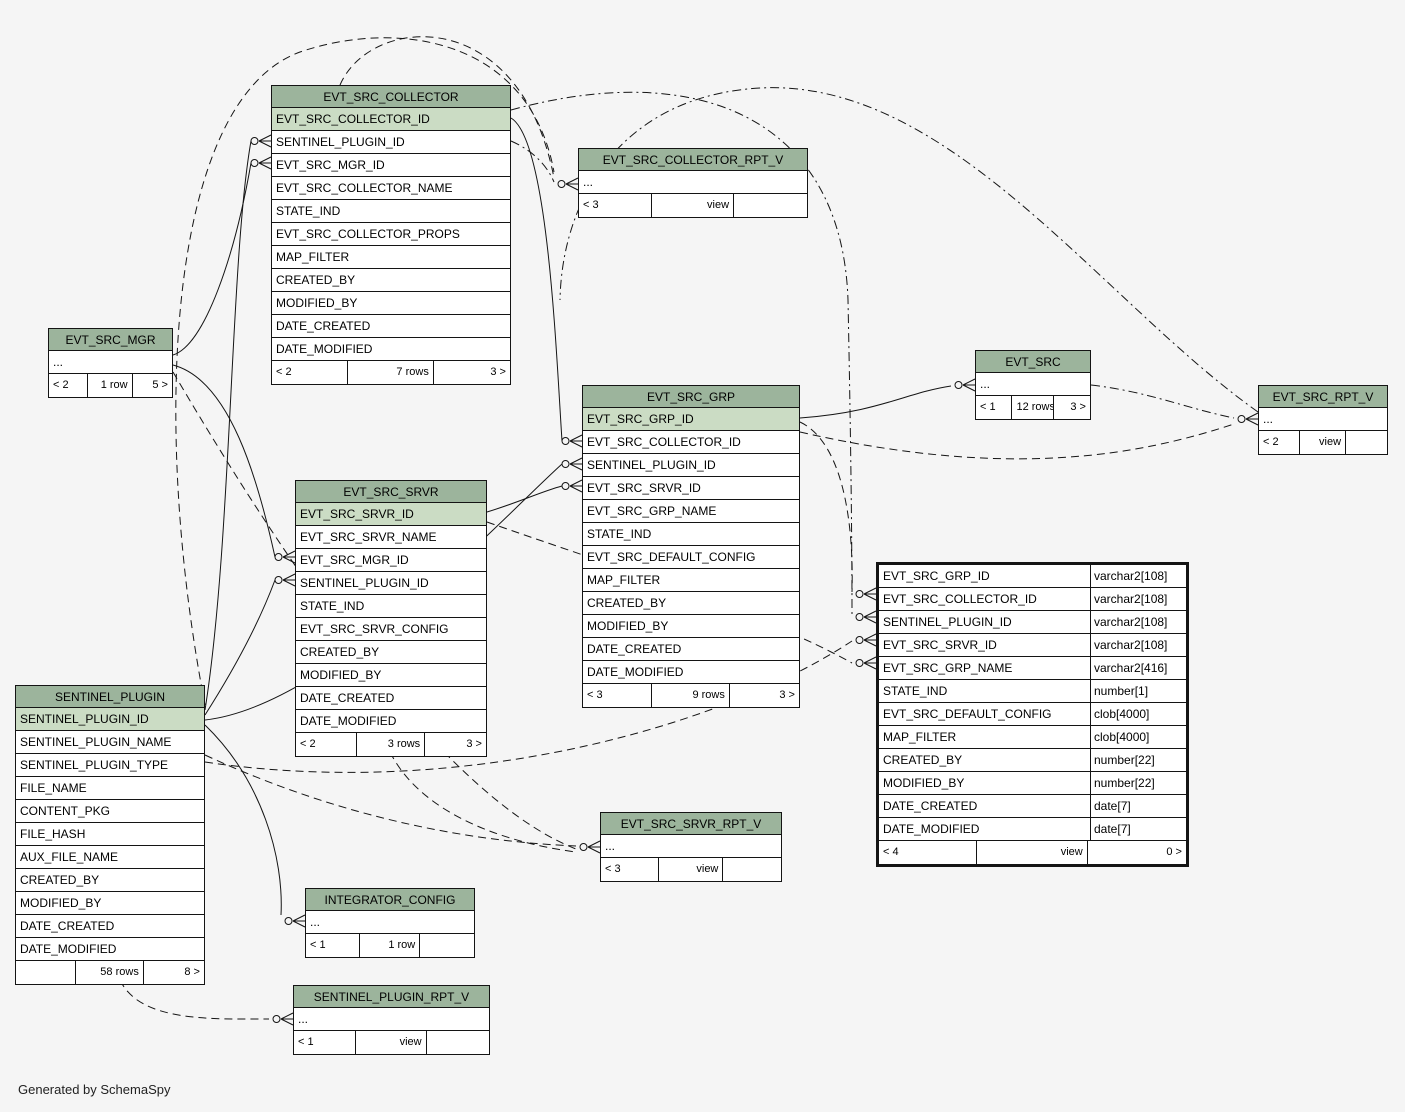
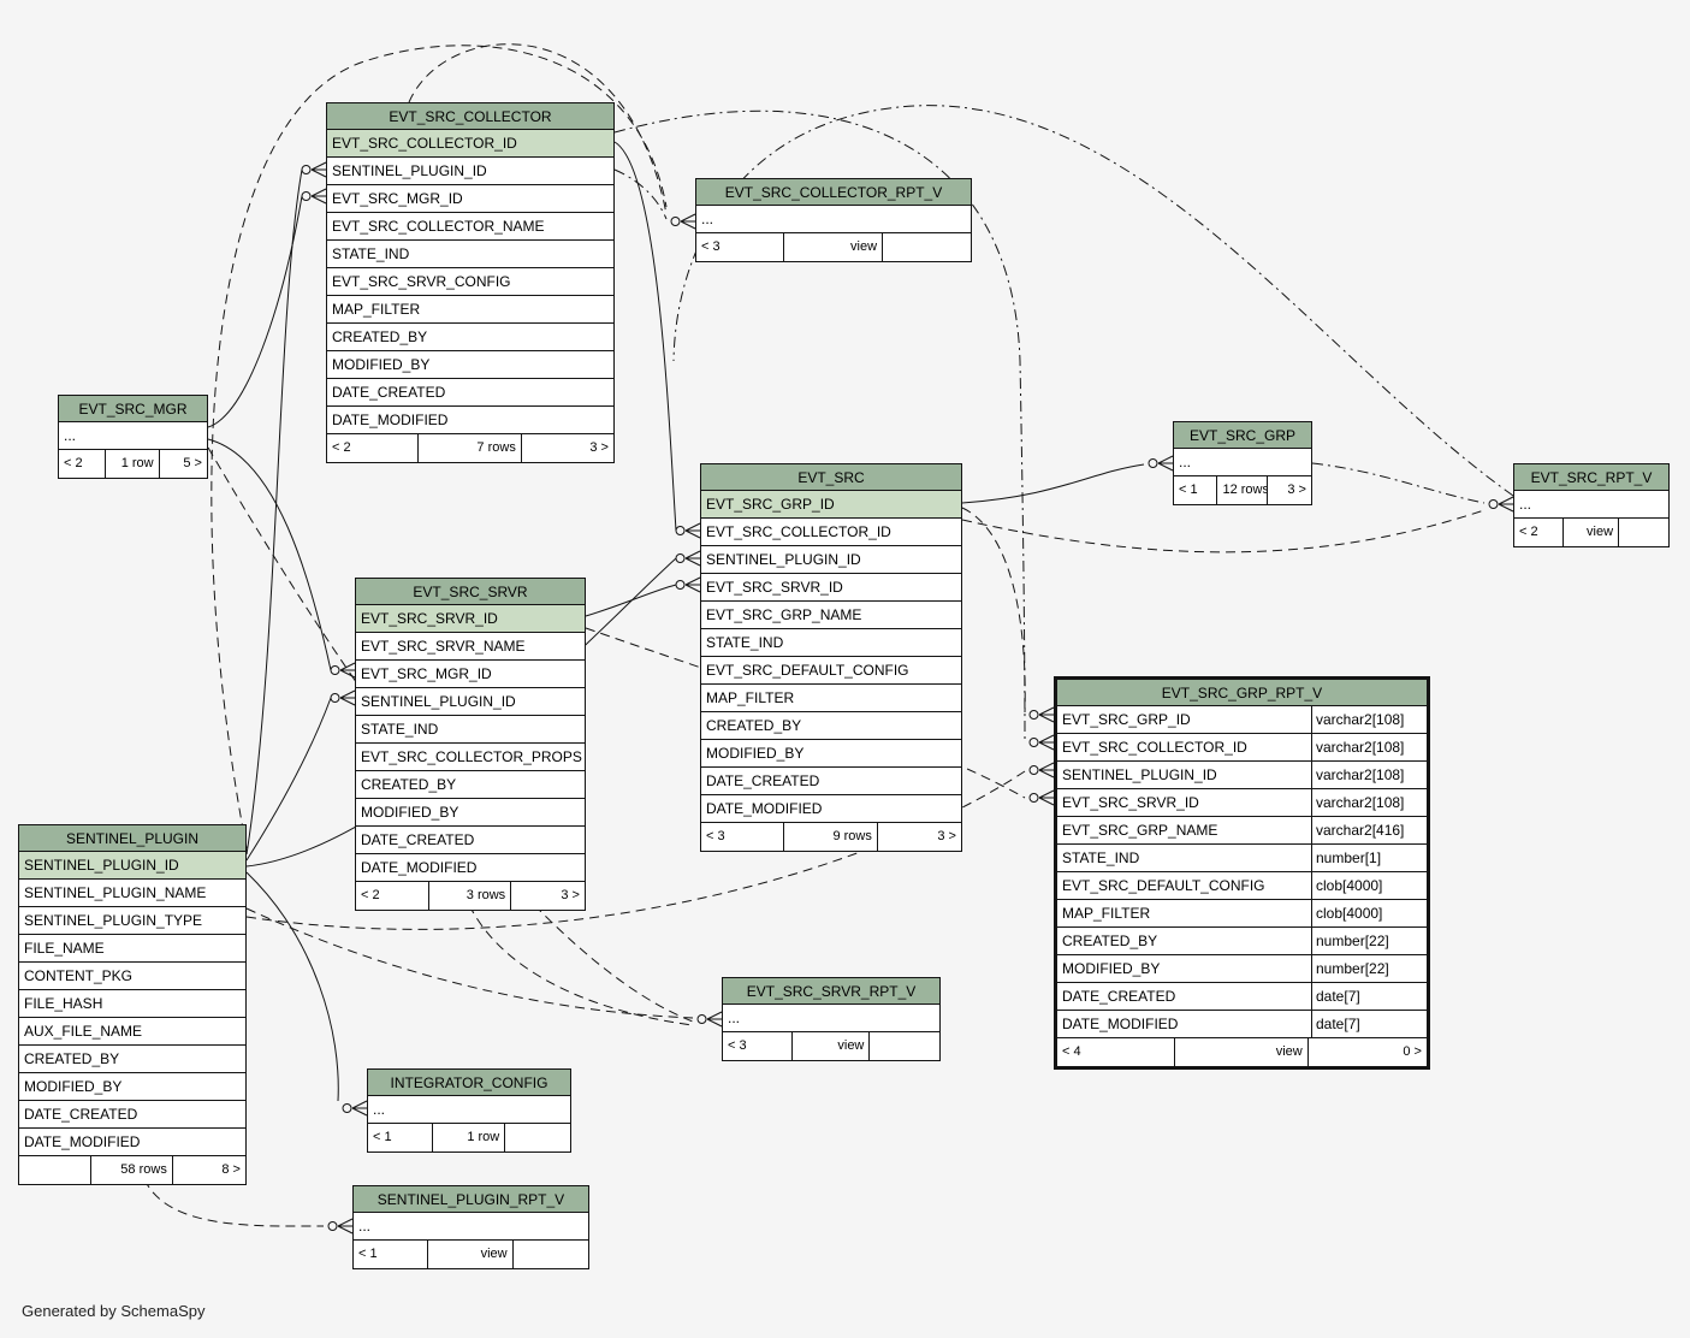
  Generated by SchemaSpy
  EVT_SRC_COLLECTOR
  EVT_SRC_COLLECTOR_ID
  SENTINEL_PLUGIN_ID
  EVT_SRC_MGR_ID
  EVT_SRC_COLLECTOR_NAME
  STATE_IND
- EVT_SRC_COLLECTOR_PROPS
+ EVT_SRC_SRVR_CONFIG
  MAP_FILTER
  CREATED_BY
  MODIFIED_BY
  DATE_CREATED
  DATE_MODIFIED
  < 2
  7 rows
  3 >
  EVT_SRC_COLLECTOR_RPT_V
  ...
  < 3
  view
  EVT_SRC_MGR
  ...
  < 2
  1 row
  5 >
- EVT_SRC
+ EVT_SRC_GRP
  ...
  < 1
  12 rows
  3 >
  EVT_SRC_RPT_V
  ...
  < 2
  view
- EVT_SRC_GRP
+ EVT_SRC
  EVT_SRC_GRP_ID
  EVT_SRC_COLLECTOR_ID
  SENTINEL_PLUGIN_ID
  EVT_SRC_SRVR_ID
  EVT_SRC_GRP_NAME
  STATE_IND
  EVT_SRC_DEFAULT_CONFIG
  MAP_FILTER
  CREATED_BY
  MODIFIED_BY
  DATE_CREATED
  DATE_MODIFIED
  < 3
  9 rows
  3 >
  EVT_SRC_SRVR
  EVT_SRC_SRVR_ID
  EVT_SRC_SRVR_NAME
  EVT_SRC_MGR_ID
  SENTINEL_PLUGIN_ID
  STATE_IND
- EVT_SRC_SRVR_CONFIG
+ EVT_SRC_COLLECTOR_PROPS
  CREATED_BY
  MODIFIED_BY
  DATE_CREATED
  DATE_MODIFIED
  < 2
  3 rows
  3 >
  SENTINEL_PLUGIN
  SENTINEL_PLUGIN_ID
  SENTINEL_PLUGIN_NAME
  SENTINEL_PLUGIN_TYPE
  FILE_NAME
  CONTENT_PKG
  FILE_HASH
  AUX_FILE_NAME
  CREATED_BY
  MODIFIED_BY
  DATE_CREATED
  DATE_MODIFIED
  58 rows
  8 >
+ EVT_SRC_GRP_RPT_V
  EVT_SRC_GRP_ID
  varchar2[108]
  EVT_SRC_COLLECTOR_ID
  varchar2[108]
  SENTINEL_PLUGIN_ID
  varchar2[108]
  EVT_SRC_SRVR_ID
  varchar2[108]
  EVT_SRC_GRP_NAME
  varchar2[416]
  STATE_IND
  number[1]
  EVT_SRC_DEFAULT_CONFIG
  clob[4000]
  MAP_FILTER
  clob[4000]
  CREATED_BY
  number[22]
  MODIFIED_BY
  number[22]
  DATE_CREATED
  date[7]
  DATE_MODIFIED
  date[7]
  < 4
  view
  0 >
  EVT_SRC_SRVR_RPT_V
  ...
  < 3
  view
  INTEGRATOR_CONFIG
  ...
  < 1
  1 row
  SENTINEL_PLUGIN_RPT_V
  ...
  < 1
  view
